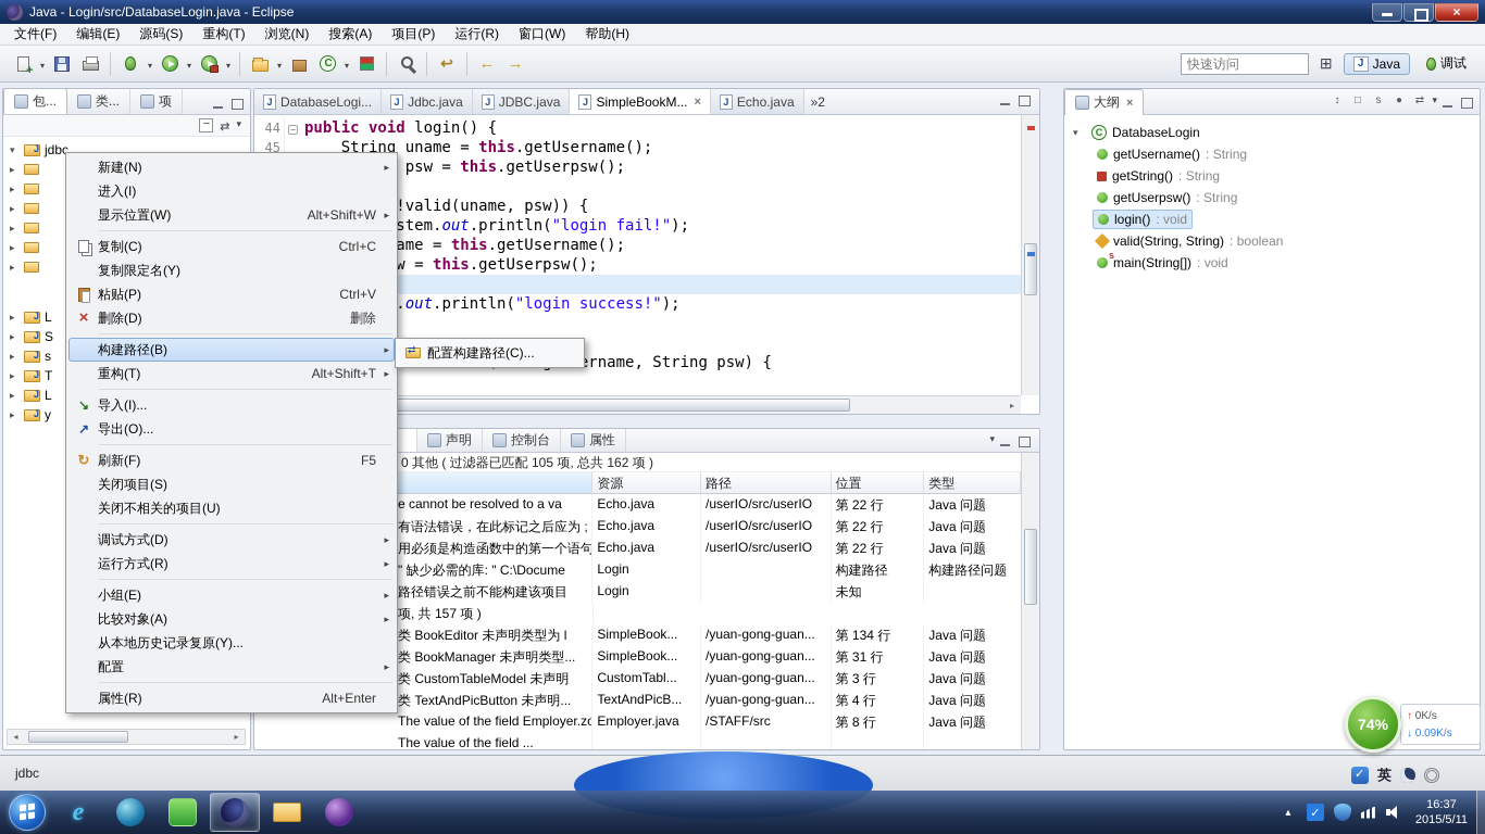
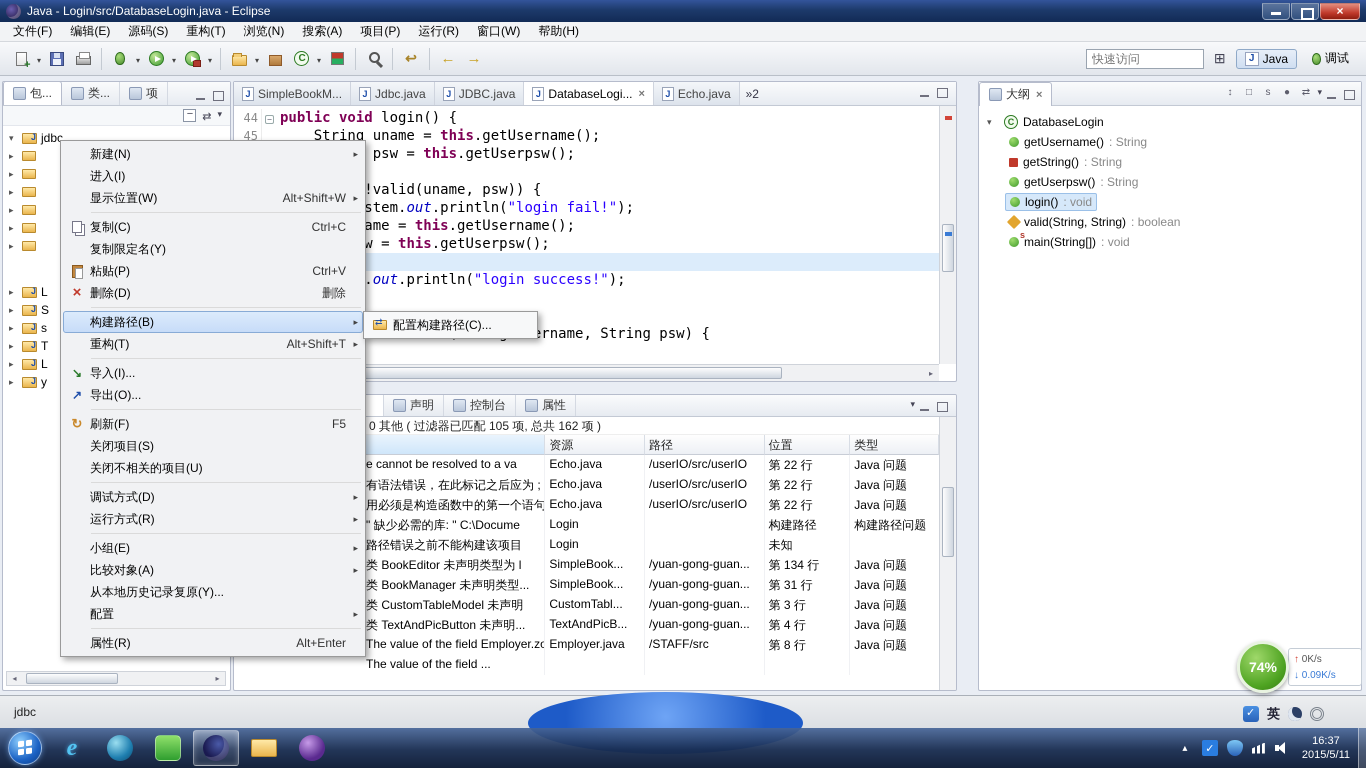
  Java - Login/src/DatabaseLogin.java - Eclipse
  ×
  文件(F)
  编辑(E)
  源码(S)
  重构(T)
  浏览(N)
  搜索(A)
  项目(P)
  运行(R)
  窗口(W)
  帮助(H)
  快速访问
  ⊞
  J
  Java
  调试
  包...
  类...
  项
  ▾
  ▾
  jdbc
  ▸
  ▸
  ▸
  ▸
  ▸
  ▸
  ▸
  L
  ▸
  S
  ▸
  s
  ▸
  T
  ▸
  L
  ▸
  y
  ◂
  ▸
  J
- DatabaseLogi...
+ SimpleBookM...
  J
  Jdbc.java
  J
  JDBC.java
  J
- SimpleBookM...
+ DatabaseLogi...
  ×
  J
  Echo.java
  »2
  44
  −
  public void login() {
  45
  String uname = this.getUsername();
  psw = this.getUserpsw();
  !valid(uname, psw)) {
  stem.out.println("login fail!");
  ame = this.getUsername();
  w = this.getUserpsw();
  .out.println("login success!");
  ▸
  声明
  控制台
  属性
  ▾
  0 其他 ( 过滤器已匹配 105 项, 总共 162 项 )
  资源
  路径
  位置
  类型
  e cannot be resolved to a va
  Echo.java
  /userIO/src/userIO
  第 22 行
  Java 问题
  有语法错误，在此标记之后应为 ;
  Echo.java
  /userIO/src/userIO
  第 22 行
  Java 问题
  用必须是构造函数中的第一个语句
  Echo.java
  /userIO/src/userIO
  第 22 行
  Java 问题
  " 缺少必需的库: " C:\Docume
  Login
  构建路径
  构建路径问题
  路径错误之前不能构建该项目
  Login
  未知
- 项, 共 157 项 )
  类 BookEditor 未声明类型为 l
  SimpleBook...
  /yuan-gong-guan...
  第 134 行
  Java 问题
  类 BookManager 未声明类型...
  SimpleBook...
  /yuan-gong-guan...
  第 31 行
  Java 问题
  类 CustomTableModel 未声明
  CustomTabl...
  /yuan-gong-guan...
  第 3 行
  Java 问题
  类 TextAndPicButton 未声明...
  TextAndPicB...
  /yuan-gong-guan...
  第 4 行
  Java 问题
  The value of the field Employer.zo
  Employer.java
  /STAFF/src
  第 8 行
  Java 问题
  The value of the field ...
  大纲
  ×
  ↕
  □
  s
  ●
  ⇄
  ▾
  ▾
  C
  DatabaseLogin
  getUsername()
  : String
  getString()
  : String
  getUserpsw()
  : String
  login()
  : void
  valid(String, String)
  : boolean
  s
  main(String[])
  : void
  jdbc
  ↑ 0K/s
  ↓ 0.09K/s
  74%
  英
  16:37
  2015/5/11
  新建(N)
  ▸
  进入(I)
  显示位置(W)
  Alt+Shift+W
  ▸
  复制(C)
  Ctrl+C
  复制限定名(Y)
  粘贴(P)
  Ctrl+V
  删除(D)
  删除
  构建路径(B)
  ▸
  重构(T)
  Alt+Shift+T
  ▸
  导入(I)...
  导出(O)...
  刷新(F)
  F5
  关闭项目(S)
  关闭不相关的项目(U)
  调试方式(D)
  ▸
  运行方式(R)
  ▸
  小组(E)
  ▸
  比较对象(A)
  ▸
  从本地历史记录复原(Y)...
  配置
  ▸
  属性(R)
  Alt+Enter
  配置构建路径(C)...
